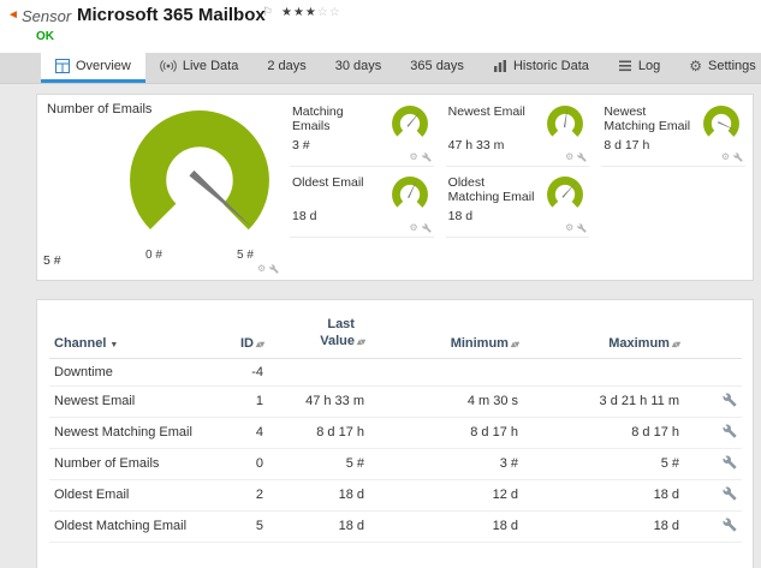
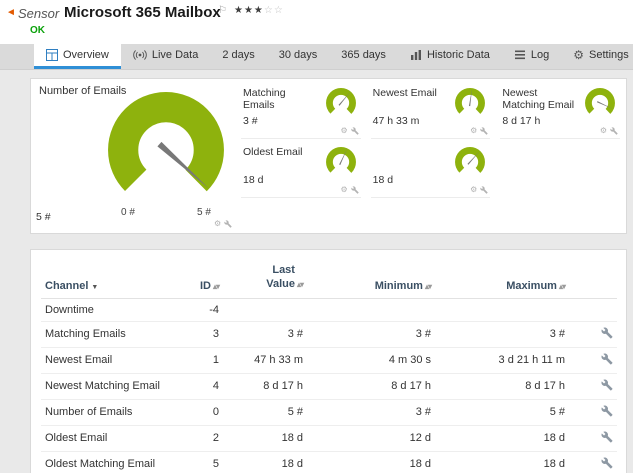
  ◄
  Sensor
  Microsoft 365 Mailbox
  ⚐
  ★★★☆☆
  OK
  Overview
  Live Data
  2 days
  30 days
  365 days
  Historic Data
  Log
  ⚙
  Settings
  Number of Emails
  0 #
  5 #
  5 #
  ⚙
  Matching Emails
  3 #
  ⚙
  Newest Email
  47 h 33 m
  ⚙
  Newest Matching Email
  8 d 17 h
  ⚙
  Oldest Email
  18 d
  ⚙
- Oldest Matching Email
  18 d
  ⚙
  Channel	ID ▴▾	Last Value ▴▾	Minimum ▴▾	Maximum ▴▾
  Downtime	-4
+ Matching Emails	3	3 #	3 #	3 #
  Newest Email	1	47 h 33 m	4 m 30 s	3 d 21 h 11 m
  Newest Matching Email	4	8 d 17 h	8 d 17 h	8 d 17 h
  Number of Emails	0	5 #	3 #	5 #
  Oldest Email	2	18 d	12 d	18 d
  Oldest Matching Email	5	18 d	18 d	18 d
